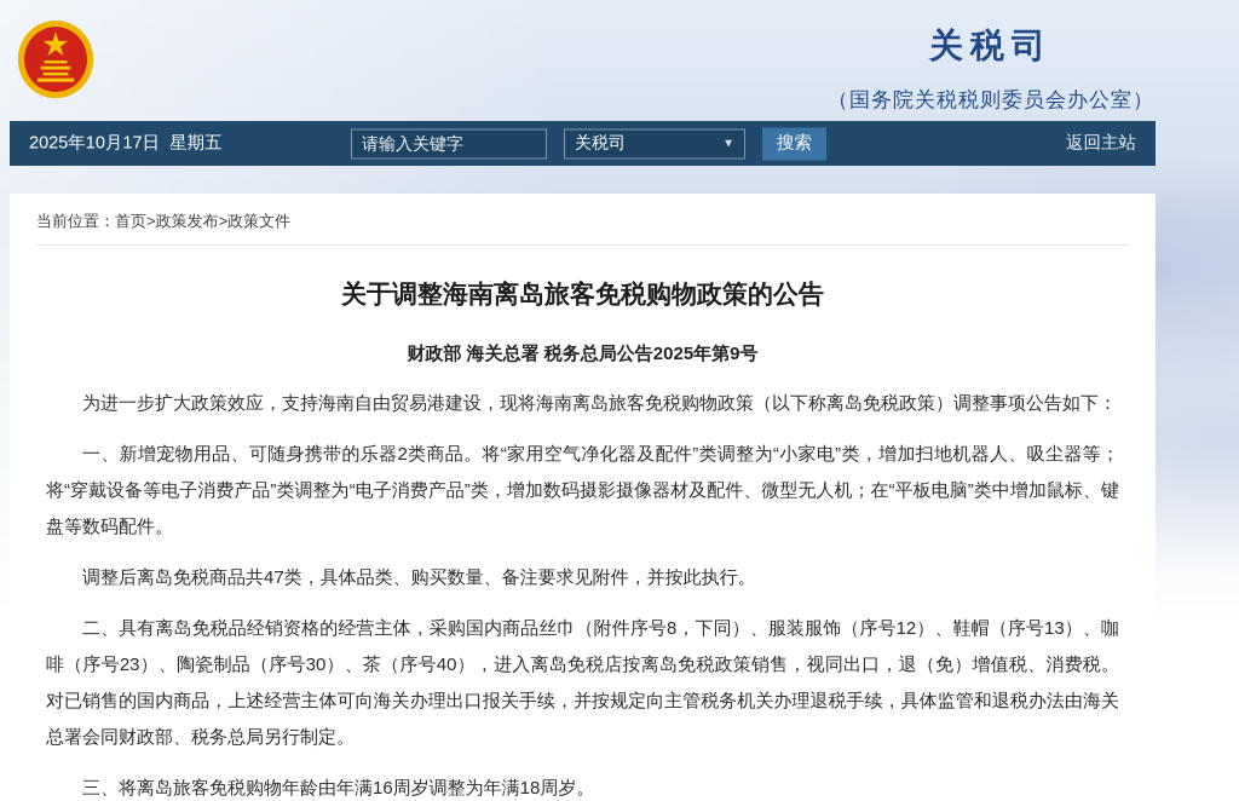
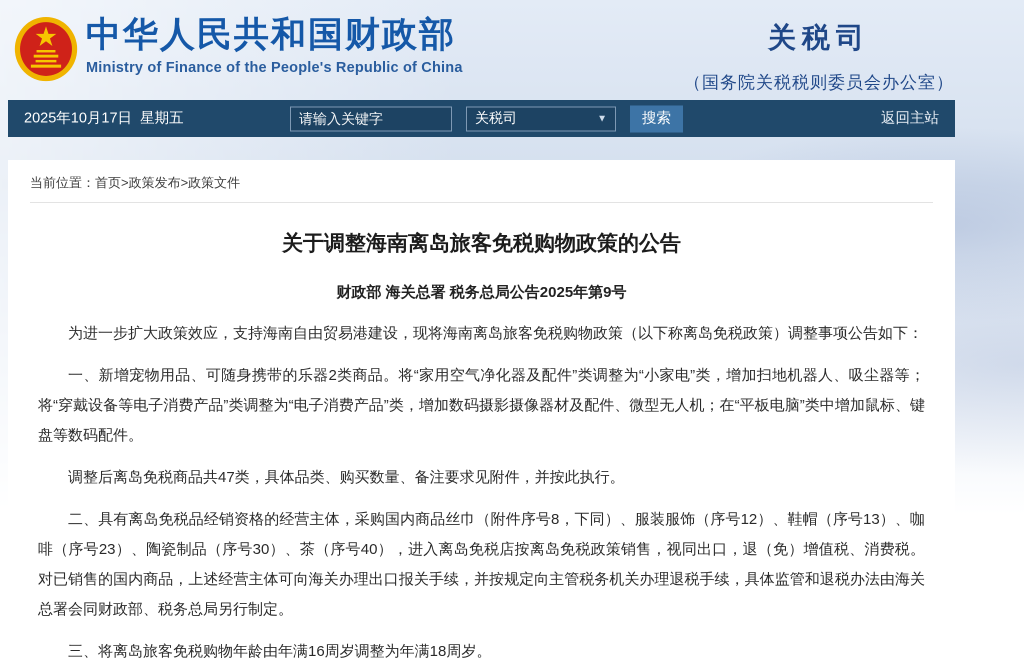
+ 中华人民共和国财政部
+ Ministry of Finance of the People's Republic of China
  关税司
  （国务院关税税则委员会办公室）
  2025年10月17日 星期五
  请输入关键字
  关税司
  ▼
  搜索
  返回主站
  当前位置：首页>政策发布>政策文件
  关于调整海南离岛旅客免税购物政策的公告
  财政部 海关总署 税务总局公告2025年第9号
  为进一步扩大政策效应，支持海南自由贸易港建设，现将海南离岛旅客免税购物政策（以下称离岛免税政策）调整事项公告如下：
  一、新增宠物用品、可随身携带的乐器2类商品。将“家用空气净化器及配件”类调整为“小家电”类，增加扫地机器人、吸尘器等；将“穿戴设备等电子消费产品”类调整为“电子消费产品”类，增加数码摄影摄像器材及配件、微型无人机；在“平板电脑”类中增加鼠标、键盘等数码配件。
  调整后离岛免税商品共47类，具体品类、购买数量、备注要求见附件，并按此执行。
  二、具有离岛免税品经销资格的经营主体，采购国内商品丝巾（附件序号8，下同）、服装服饰（序号12）、鞋帽（序号13）、咖啡（序号23）、陶瓷制品（序号30）、茶（序号40），进入离岛免税店按离岛免税政策销售，视同出口，退（免）增值税、消费税。对已销售的国内商品，上述经营主体可向海关办理出口报关手续，并按规定向主管税务机关办理退税手续，具体监管和退税办法由海关总署会同财政部、税务总局另行制定。
  三、将离岛旅客免税购物年龄由年满16周岁调整为年满18周岁。
